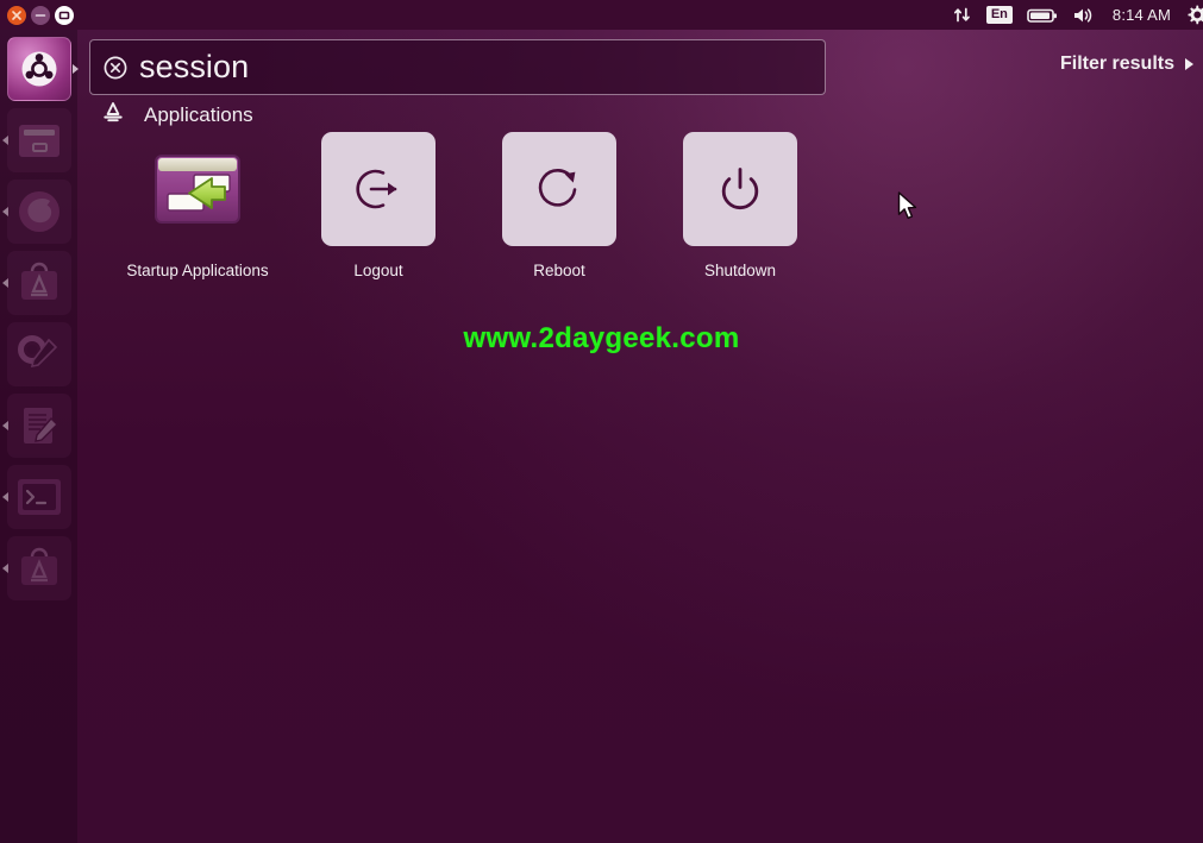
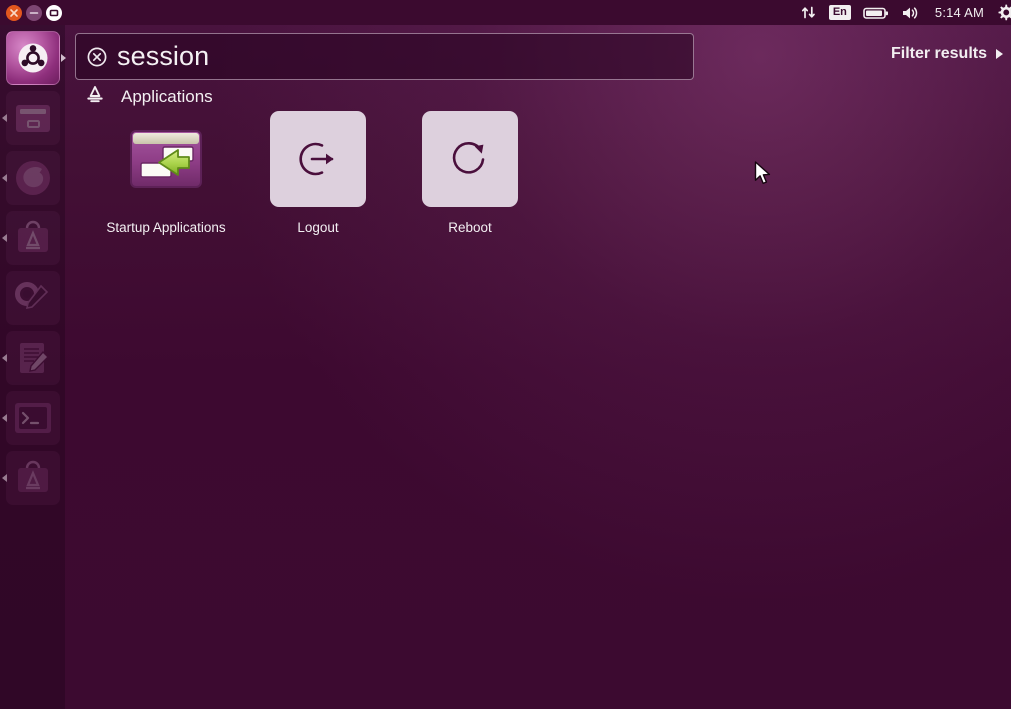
  En
- 8:14 AM
+ 5:14 AM
  session
  Filter results
  Applications
  Startup Applications
  Logout
  Reboot
- Shutdown
- www.2daygeek.com
